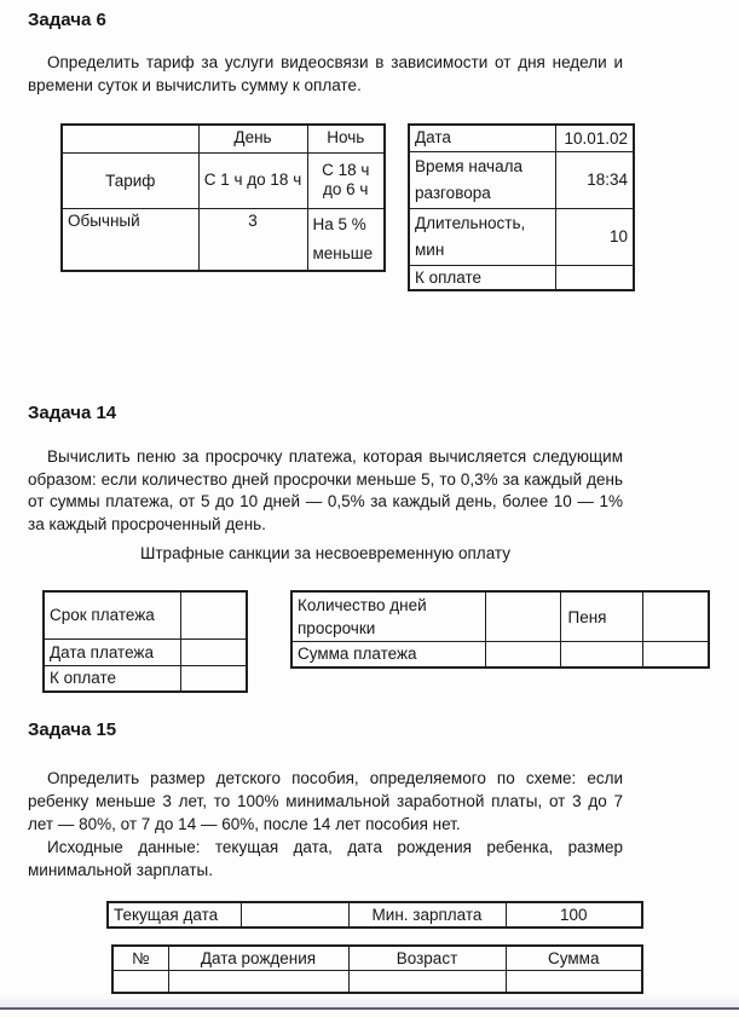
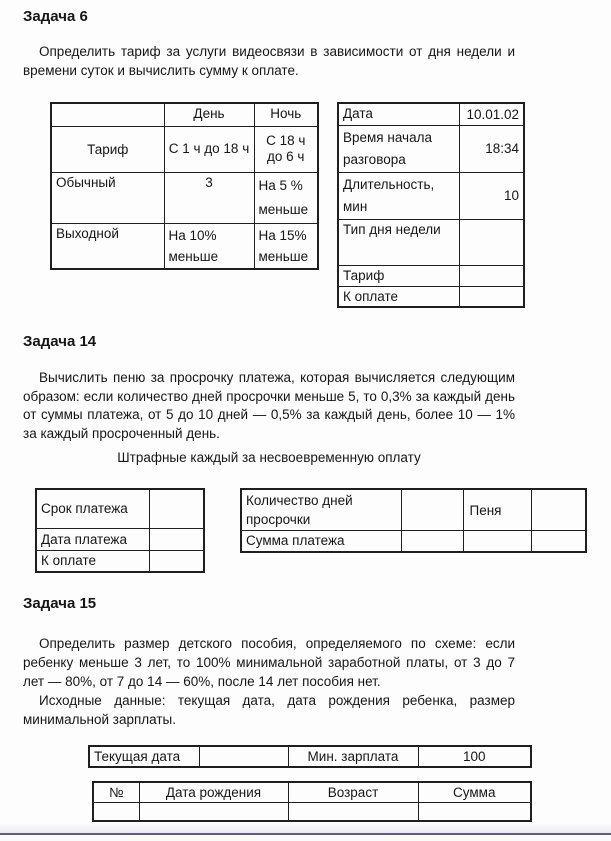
  Задача 6
  Определить тариф за услуги видеосвязи в зависимости от дня недели и времени суток и вычислить сумму к оплате.
  	День	Ночь
  Тариф	С 1 ч до 18 ч	С 18 ч до 6 ч
  Обычный	3	На 5 % меньше
+ Выходной	На 10% меньше	На 15% меньше
  Дата	10.01.02
  Время начала разговора	18:34
  Длительность, мин	10
+ Тип дня недели
+ Тариф
  К оплате
  Задача 14
  Вычислить пеню за просрочку платежа, которая вычисляется следующим образом: если количество дней просрочки меньше 5, то 0,3% за каждый день от суммы платежа, от 5 до 10 дней — 0,5% за каждый день, более 10 — 1% за каждый просроченный день.
- Штрафные санкции за несвоевременную оплату
+ Штрафные каждый за несвоевременную оплату
  Срок платежа
  Дата платежа
  К оплате
  Количество дней просрочки		Пеня
  Сумма платежа
  Задача 15
  Определить размер детского пособия, определяемого по схеме: если ребенку меньше 3 лет, то 100% минимальной заработной платы, от 3 до 7 лет — 80%, от 7 до 14 — 60%, после 14 лет пособия нет.
  Исходные данные: текущая дата, дата рождения ребенка, размер минимальной зарплаты.
  Текущая дата		Мин. зарплата	100
  №	Дата рождения	Возраст	Сумма
